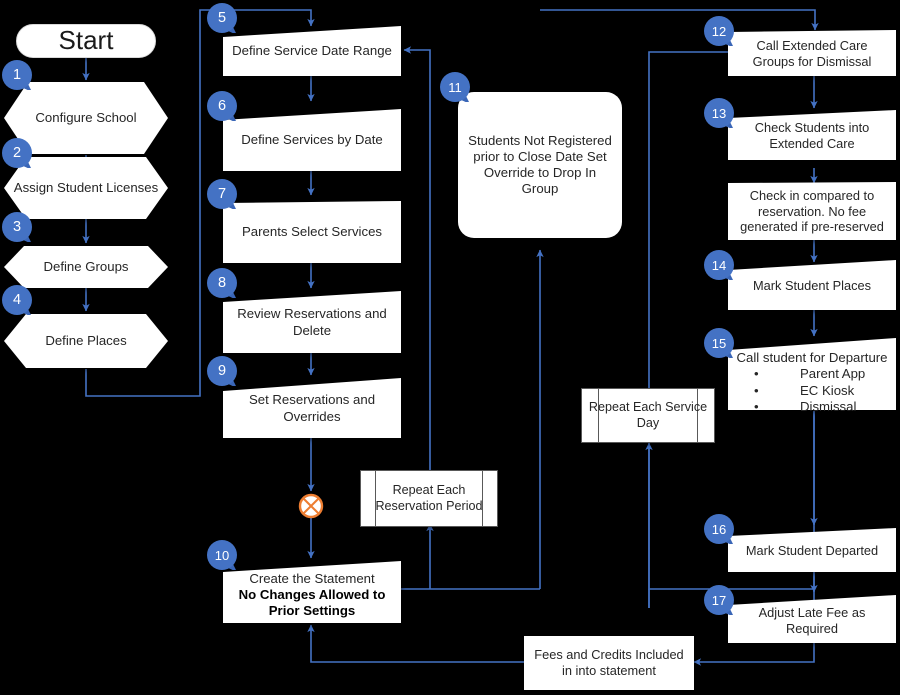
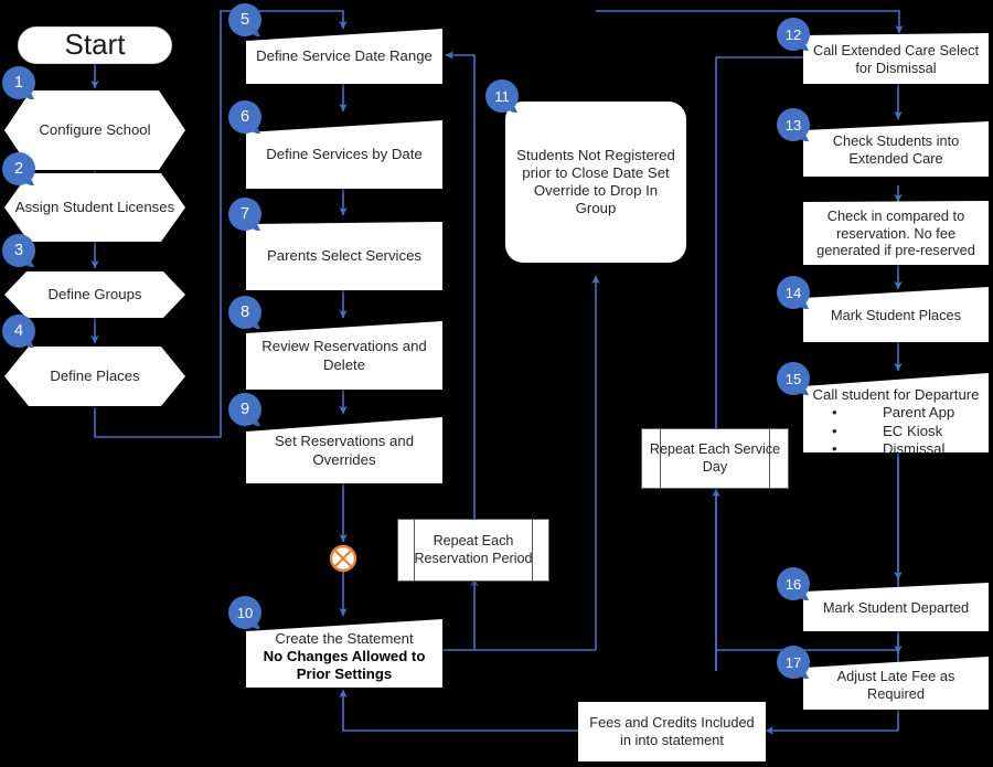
  Start
  Configure School
  1
  Assign Student Licenses
  2
  Define Groups
  3
  Define Places
  4
  Define Service Date Range
  5
  Define Services by Date
  6
  Parents Select Services
  7
  Review Reservations and Delete
  8
  Set Reservations and Overrides
  9
  Create the Statement
  No Changes Allowed to
  Prior Settings
  10
  Repeat Each Reservation Period
  Students Not Registered prior to Close Date Set Override to Drop In Group
  11
  Repeat Each Service Day
  Fees and Credits Included in into statement
- Call Extended Care Groups for Dismissal
+ Call Extended Care Select for Dismissal
  12
  Check Students into Extended Care
  13
  Check in compared to reservation. No fee generated if pre-reserved
  Mark Student Places
  14
  Call student for Departure
  •
  Parent App
  •
  EC Kiosk
  •
  Dismissal
  15
  Mark Student Departed
  16
  Adjust Late Fee as Required
  17
